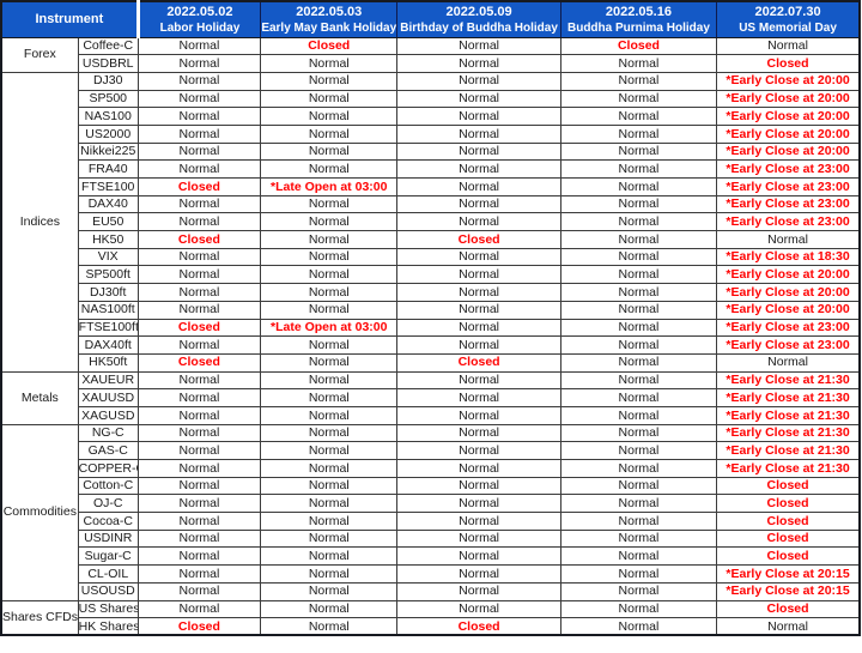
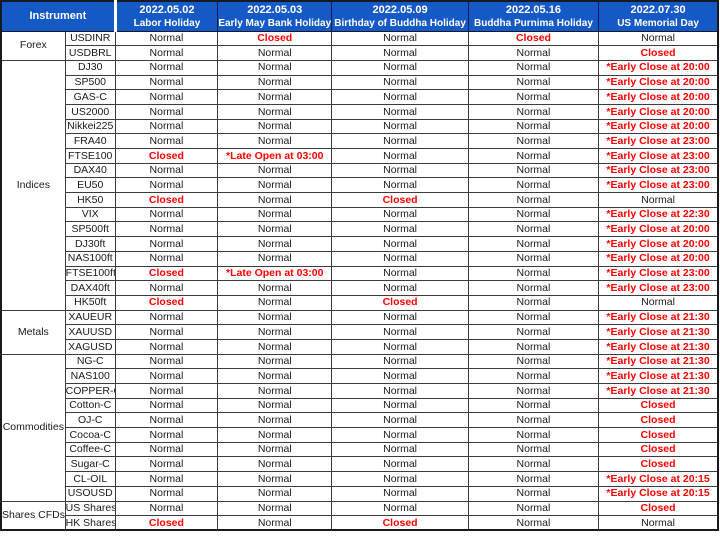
  Instrument	2022.05.02 Labor Holiday	2022.05.03 Early May Bank Holiday	2022.05.09 Birthday of Buddha Holiday	2022.05.16 Buddha Purnima Holiday	2022.07.30 US Memorial Day
- Forex	Coffee-C	Normal	Closed	Normal	Closed	Normal
+ Forex	USDINR	Normal	Closed	Normal	Closed	Normal
  USDBRL	Normal	Normal	Normal	Normal	Closed
  Indices	DJ30	Normal	Normal	Normal	Normal	*Early Close at 20:00
  SP500	Normal	Normal	Normal	Normal	*Early Close at 20:00
- NAS100	Normal	Normal	Normal	Normal	*Early Close at 20:00
+ GAS-C	Normal	Normal	Normal	Normal	*Early Close at 20:00
  US2000	Normal	Normal	Normal	Normal	*Early Close at 20:00
  Nikkei225	Normal	Normal	Normal	Normal	*Early Close at 20:00
  FRA40	Normal	Normal	Normal	Normal	*Early Close at 23:00
  FTSE100	Closed	*Late Open at 03:00	Normal	Normal	*Early Close at 23:00
  DAX40	Normal	Normal	Normal	Normal	*Early Close at 23:00
  EU50	Normal	Normal	Normal	Normal	*Early Close at 23:00
  HK50	Closed	Normal	Closed	Normal	Normal
- VIX	Normal	Normal	Normal	Normal	*Early Close at 18:30
+ VIX	Normal	Normal	Normal	Normal	*Early Close at 22:30
  SP500ft	Normal	Normal	Normal	Normal	*Early Close at 20:00
  DJ30ft	Normal	Normal	Normal	Normal	*Early Close at 20:00
  NAS100ft	Normal	Normal	Normal	Normal	*Early Close at 20:00
  FTSE100ft	Closed	*Late Open at 03:00	Normal	Normal	*Early Close at 23:00
  DAX40ft	Normal	Normal	Normal	Normal	*Early Close at 23:00
  HK50ft	Closed	Normal	Closed	Normal	Normal
  Metals	XAUEUR	Normal	Normal	Normal	Normal	*Early Close at 21:30
  XAUUSD	Normal	Normal	Normal	Normal	*Early Close at 21:30
  XAGUSD	Normal	Normal	Normal	Normal	*Early Close at 21:30
  Commodities	NG-C	Normal	Normal	Normal	Normal	*Early Close at 21:30
- GAS-C	Normal	Normal	Normal	Normal	*Early Close at 21:30
+ NAS100	Normal	Normal	Normal	Normal	*Early Close at 21:30
  COPPER-	Normal	Normal	Normal	Normal	*Early Close at 21:30
  Cotton-C	Normal	Normal	Normal	Normal	Closed
  OJ-C	Normal	Normal	Normal	Normal	Closed
  Cocoa-C	Normal	Normal	Normal	Normal	Closed
- USDINR	Normal	Normal	Normal	Normal	Closed
+ Coffee-C	Normal	Normal	Normal	Normal	Closed
  Sugar-C	Normal	Normal	Normal	Normal	Closed
  CL-OIL	Normal	Normal	Normal	Normal	*Early Close at 20:15
  USOUSD	Normal	Normal	Normal	Normal	*Early Close at 20:15
  Shares CFDs	US Shares	Normal	Normal	Normal	Normal	Closed
  HK Shares	Closed	Normal	Closed	Normal	Normal
